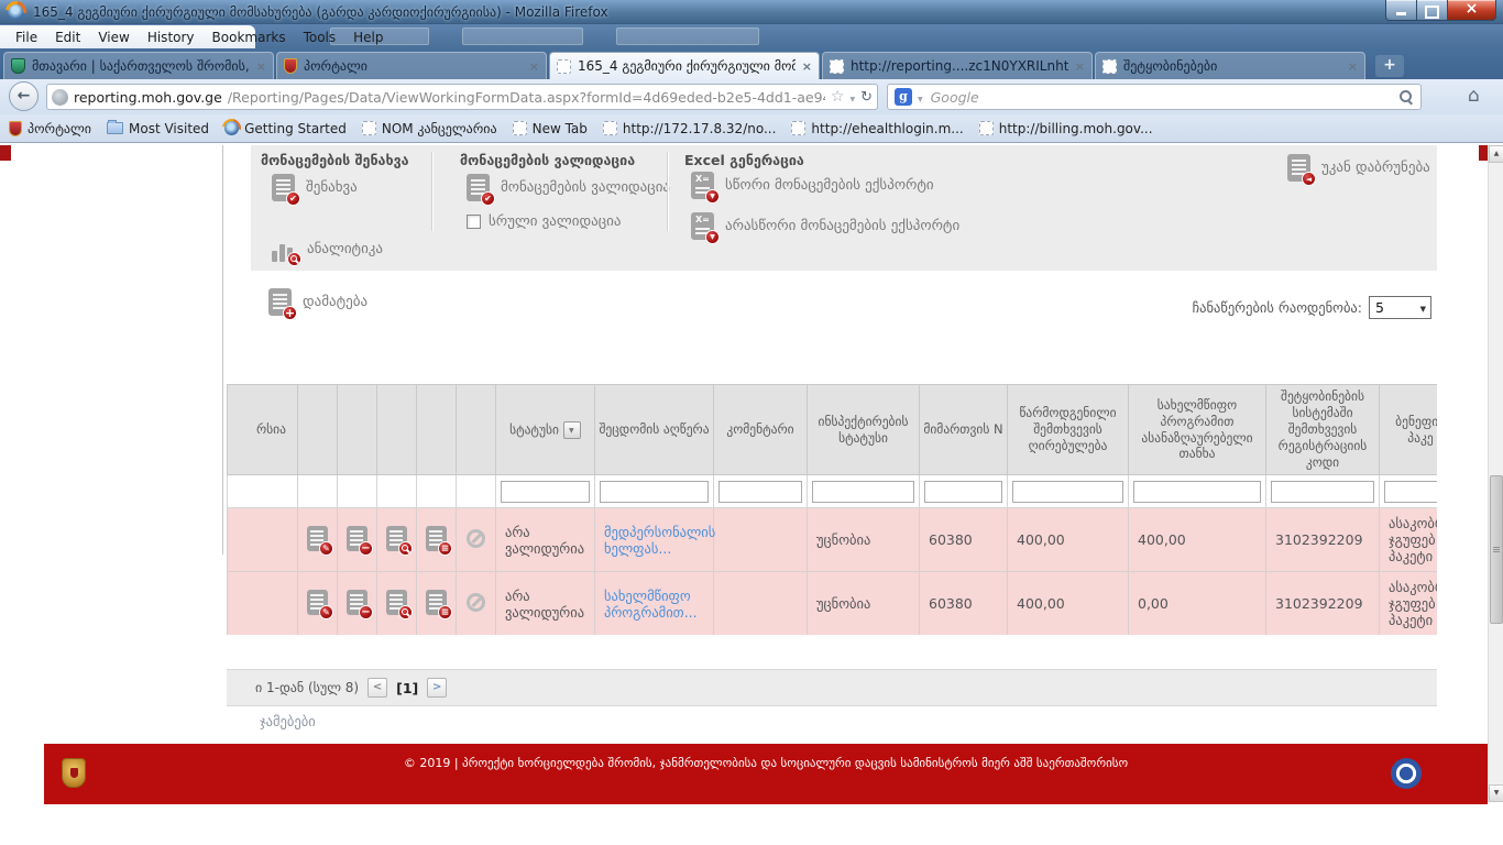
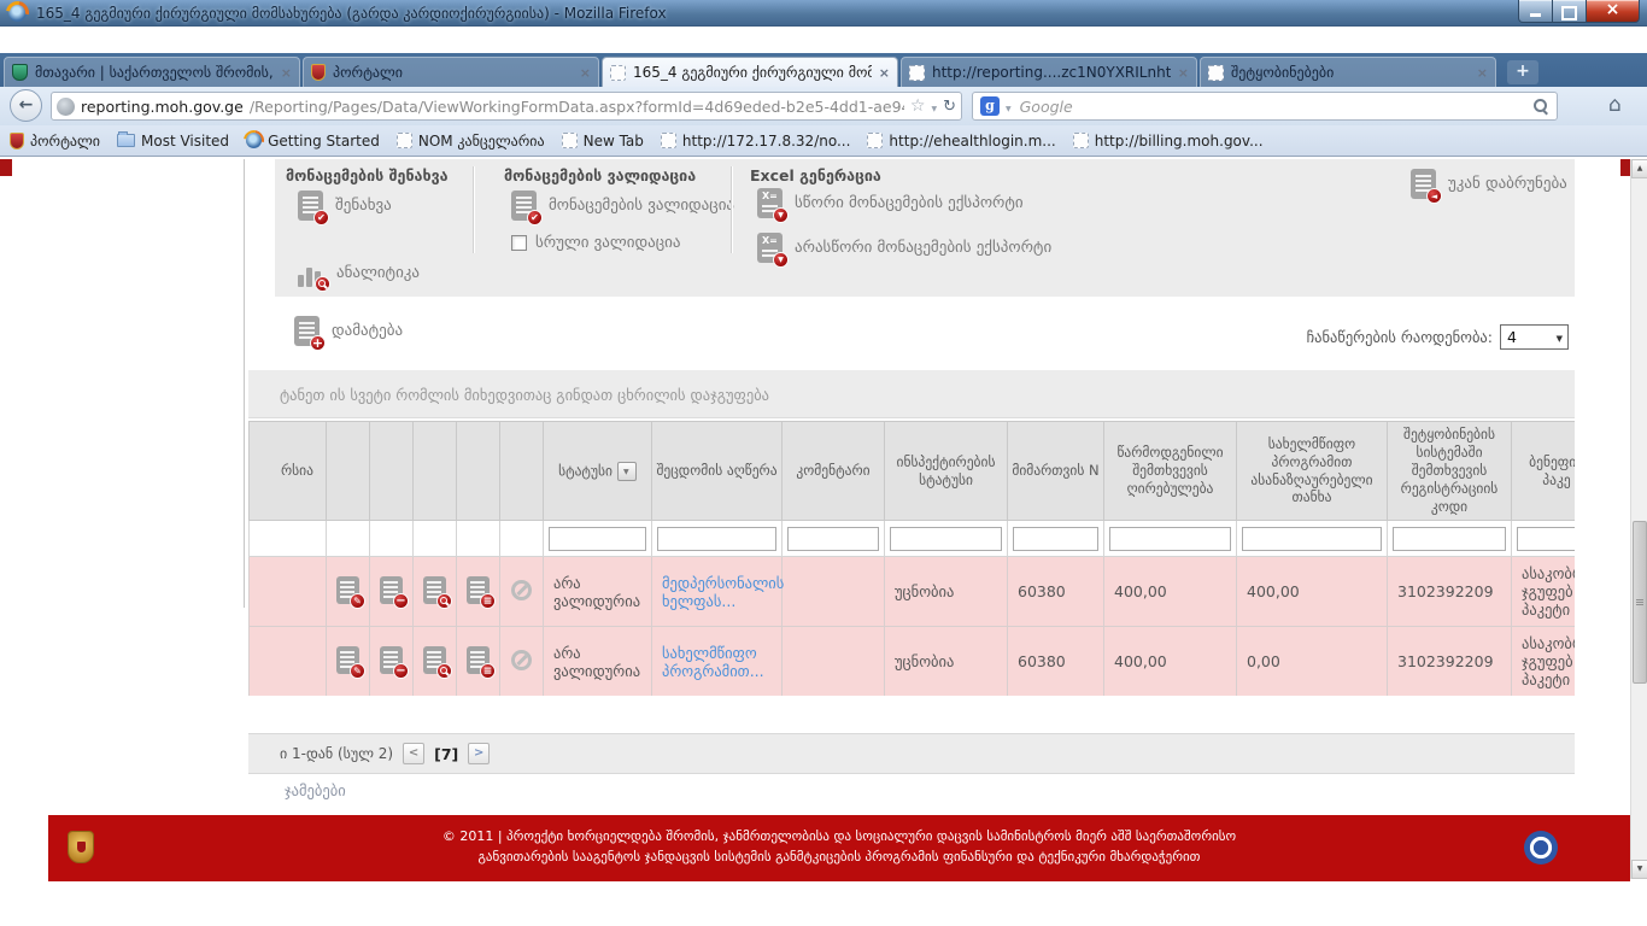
  165_4 გეგმიური ქირურგიული მომსახურება (გარდა კარდიოქირურგიისა) - Mozilla Firefox
- File
- Edit
- View
- History
- Bookmarks
- Tools
- Help
  მთავარი | საქართველოს შრომის,
  ×
  პორტალი
  ×
  165_4 გეგმიური ქირურგიული მომ
  ×
  http://reporting....zc1N0YXRILnht
  ×
  შეტყობინებები
  ×
  +
  reporting.moh.gov.ge
  Google
  პორტალი
  Most Visited
  Getting Started
  NOM კანცელარია
  New Tab
  http://172.17.8.32/no...
  http://ehealthlogin.m...
  http://billing.moh.gov...
  მონაცემების შენახვა
  შენახვა
  ანალიტიკა
  მონაცემების ვალიდაცია
  მონაცემების ვალიდაცი
  სრული ვალიდაცია
  Excel გენერაცია
  სწორი მონაცემების ექსპორტი
  არასწორი მონაცემების ექსპორტი
  უკან დაბრუნება
  დამატება
  ჩანაწერების რაოდენობა:
- 5
+ 4
+ ტანეთ ის სვეტი რომლის მიხედვითაც გინდათ ცხრილის დაჯგუფება
  რსია						სტატუსი	შეცდომის აღწერა	კომენტარი	ინსპექტირების სტატუსი	მიმართვის N	წარმოდგენილი შემთხვევის ღირებულება	სახელმწიფო პროგრამით ასანაზღაურებელი თანხა	შეტყობინების სისტემაში შემთხვევის რეგისტრაციის კოდი	ბენეფი პაკე
  						არა ვალიდურია	მედპერსონალის ხელფას...		უცნობია	60380	400,00	400,00	3102392209	ასაკობ ჯგუფებ პაკეტი
  						არა ვალიდურია	სახელმწიფო პროგრამით...		უცნობია	60380	400,00	0,00	3102392209	ასაკობ ჯგუფებ პაკეტი
- ი 1-დან (სულ 8)
+ ი 1-დან (სულ 2)
  <
- [1]
+ [7]
  >
  ჯამებები
- © 2019 | პროექტი ხორციელდება შრომის, ჯანმრთელობისა და სოციალური დაცვის სამინისტროს მიერ აშშ საერთაშორისო
+ © 2011 | პროექტი ხორციელდება შრომის, ჯანმრთელობისა და სოციალური დაცვის სამინისტროს მიერ აშშ საერთაშორისო
+ განვითარების სააგენტოს ჯანდაცვის სისტემის განმტკიცების პროგრამის ფინანსური და ტექნიკური მხარდაჭერით
